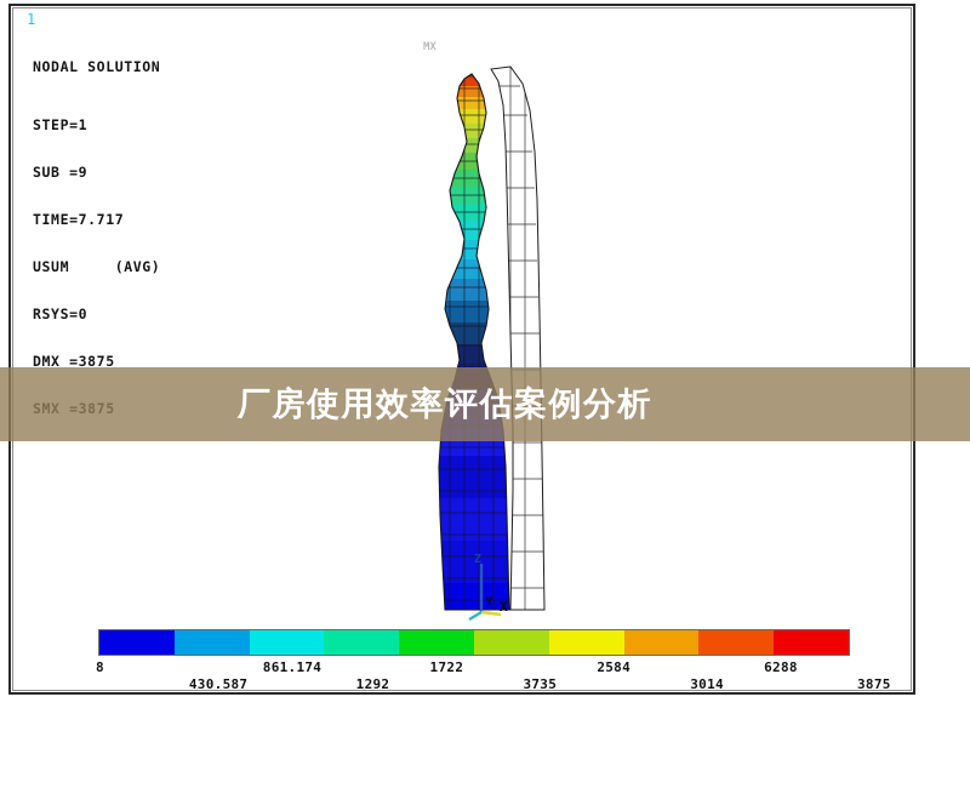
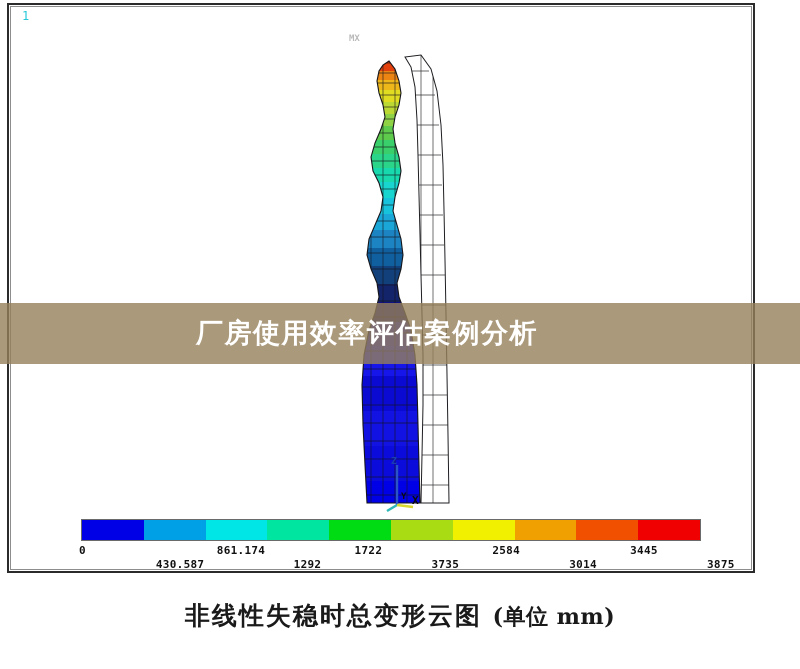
  1
- NODAL SOLUTION
- STEP=1
- SUB =9
- TIME=7.717
- USUM (AVG)
- RSYS=0
- DMX =3875
- SMX =3875
  MX
  Z
  Y
  X
- 8
+ 0
  861.174
  1722
  2584
- 6288
+ 3445
  430.587
  1292
  3735
  3014
  3875
+ 非线性失稳时总变形云图 (单位 mm)
  厂房使用效率评估案例分析
